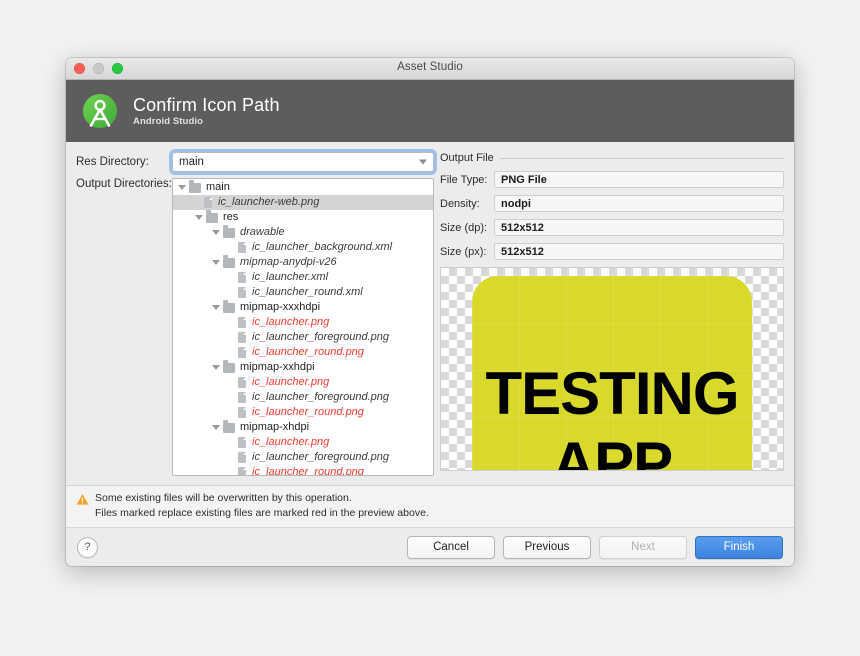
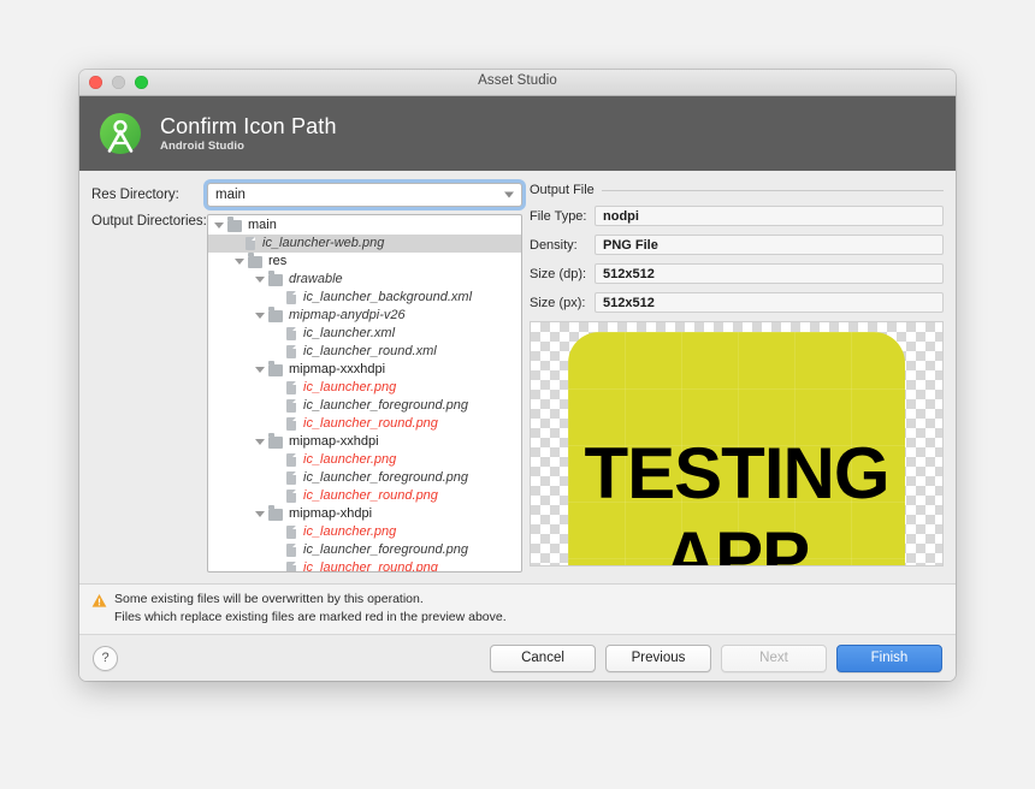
  Asset Studio
  Confirm Icon Path
  Android Studio
  Res Directory:
  main
  Output Directories:
  main
  ic_launcher-web.png
  res
  drawable
  ic_launcher_background.xml
  mipmap-anydpi-v26
  ic_launcher.xml
  ic_launcher_round.xml
  mipmap-xxxhdpi
  ic_launcher.png
  ic_launcher_foreground.png
  ic_launcher_round.png
  mipmap-xxhdpi
  ic_launcher.png
  ic_launcher_foreground.png
  ic_launcher_round.png
  mipmap-xhdpi
  ic_launcher.png
  ic_launcher_foreground.png
  ic_launcher_round.png
  Output File
  File Type:
- PNG File
+ nodpi
  Density:
- nodpi
+ PNG File
  Size (dp):
  512x512
  Size (px):
  512x512
  TESTING
  APP
  Some existing files will be overwritten by this operation.
- Files marked replace existing files are marked red in the preview above.
+ Files which replace existing files are marked red in the preview above.
  ?
  Cancel
  Previous
  Next
  Finish
